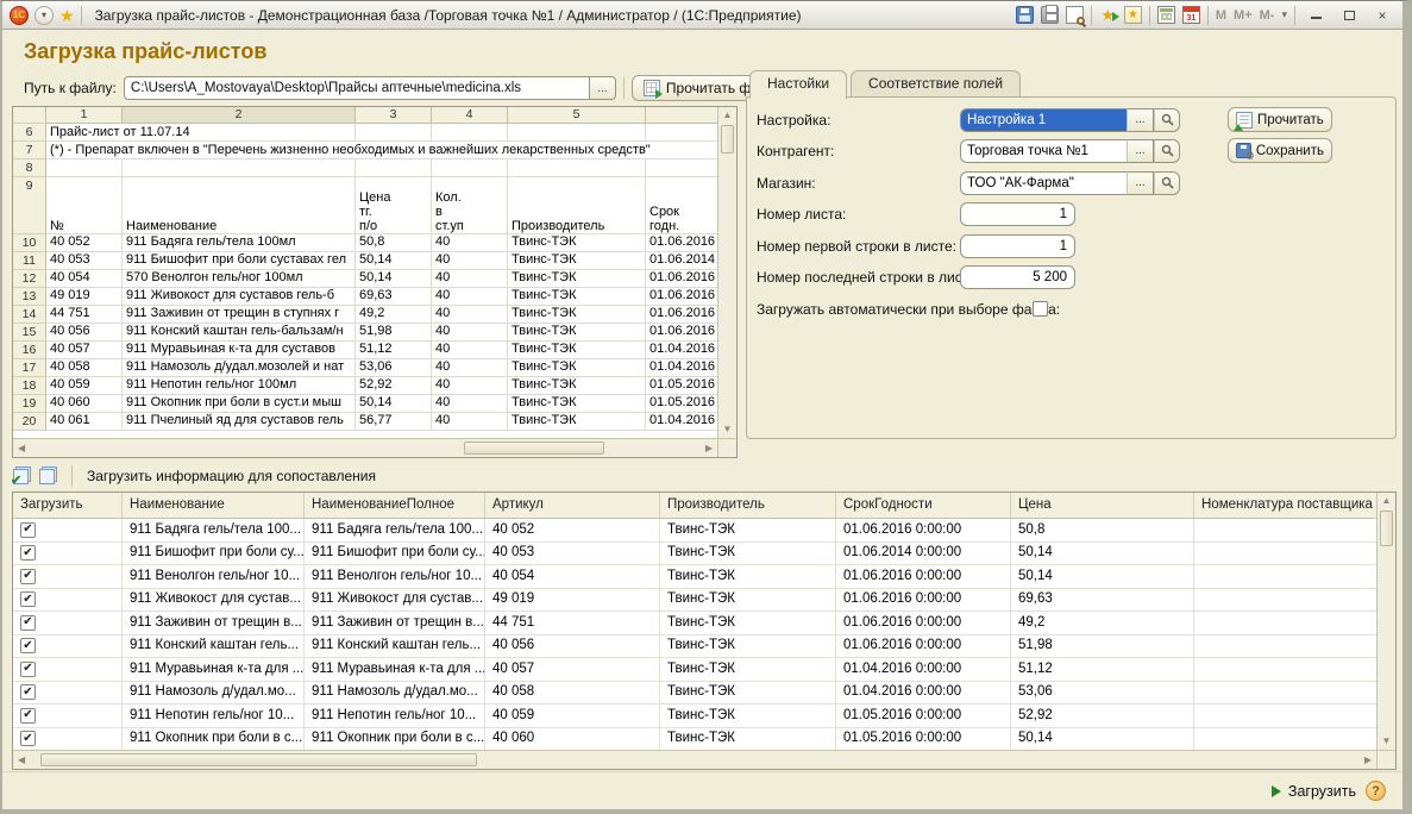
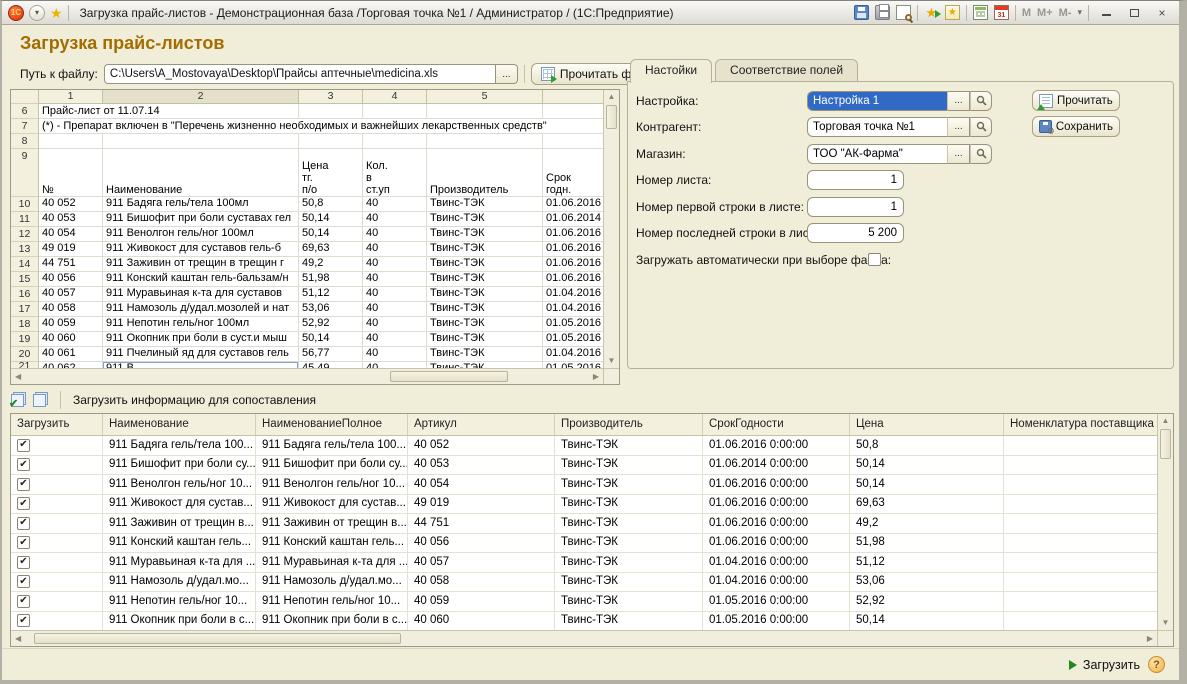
  1С
  ▾
  ★
  Загрузка прайс-листов - Демонстрационная база /Торговая точка №1 / Администратор / (1С:Предприятие)
  ★
  ★
  M
  M+
  M-
  ▾
  ×
  Загрузка прайс-листов
  Путь к файлу:
  C:\Users\A_Mostovaya\Desktop\Прайсы аптечные\medicina.xls
  ...
  Прочитать ф
  1
  2
  3
  4
  5
  6
  Прайс-лист от 11.07.14
  7
  (*) - Препарат включен в "Перечень жизненно необходимых и важнейших лекарственных средств"
  8
  9
  №
  Наименование
  Цена
  тг.
  п/о
  Кол.
  в
  ст.уп
  Производитель
  Срок
  годн.
  10
  40 052
  911 Бадяга гель/тела 100мл
  50,8
  40
  Твинс-ТЭК
  01.06.2016
  11
  40 053
  911 Бишофит при боли суставах гел
  50,14
  40
  Твинс-ТЭК
  01.06.2014
  12
  40 054
- 570 Венолгон гель/ног 100мл
+ 911 Венолгон гель/ног 100мл
  50,14
  40
  Твинс-ТЭК
  01.06.2016
  13
  49 019
  911 Живокост для суставов гель-б
  69,63
  40
  Твинс-ТЭК
  01.06.2016
  14
  44 751
- 911 Заживин от трещин в ступнях г
+ 911 Заживин от трещин в трещин г
  49,2
  40
  Твинс-ТЭК
  01.06.2016
  15
  40 056
  911 Конский каштан гель-бальзам/н
  51,98
  40
  Твинс-ТЭК
  01.06.2016
  16
  40 057
  911 Муравьиная к-та для суставов
  51,12
  40
  Твинс-ТЭК
  01.04.2016
  17
  40 058
  911 Намозоль д/удал.мозолей и нат
  53,06
  40
  Твинс-ТЭК
  01.04.2016
  18
  40 059
  911 Непотин гель/ног 100мл
  52,92
  40
  Твинс-ТЭК
  01.05.2016
  19
  40 060
  911 Окопник при боли в суст.и мыш
  50,14
  40
  Твинс-ТЭК
  01.05.2016
  20
  40 061
  911 Пчелиный яд для суставов гель
  56,77
  40
  Твинс-ТЭК
  01.04.2016
+ 21
  ▲
  ▼
  ◀
  ▶
  Настойки
  Соответствие полей
  Настройка:
  Настройка 1
  ...
  Прочитать
  Контрагент:
  Торговая точка №1
  ...
  ⚙
  Сохранить
  Магазин:
  ТОО "АК-Фарма"
  ...
  Номер листа:
  1
  Номер первой строки в листе:
  1
  Номер последней строки в лис
  5 200
  Загружать автоматически при выборе фаа:
  ✔
  Загрузить информацию для сопоставления
  Загрузить
  Наименование
  НаименованиеПолное
  Артикул
  Производитель
  СрокГодности
  Цена
  Номенклатура поставщика
  ✔
  911 Бадяга гель/тела 100...
  911 Бадяга гель/тела 100...
  40 052
  Твинс-ТЭК
  01.06.2016 0:00:00
  50,8
  ✔
  911 Бишофит при боли су...
  911 Бишофит при боли су...
  40 053
  Твинс-ТЭК
  01.06.2014 0:00:00
  50,14
  ✔
  911 Венолгон гель/ног 10...
  911 Венолгон гель/ног 10...
  40 054
  Твинс-ТЭК
  01.06.2016 0:00:00
  50,14
  ✔
  911 Живокост для сустав...
  911 Живокост для сустав...
  49 019
  Твинс-ТЭК
  01.06.2016 0:00:00
  69,63
  ✔
  911 Заживин от трещин в...
  911 Заживин от трещин в...
  44 751
  Твинс-ТЭК
  01.06.2016 0:00:00
  49,2
  ✔
  911 Конский каштан гель...
  911 Конский каштан гель...
  40 056
  Твинс-ТЭК
  01.06.2016 0:00:00
  51,98
  ✔
  911 Муравьиная к-та для ...
  911 Муравьиная к-та для ...
  40 057
  Твинс-ТЭК
  01.04.2016 0:00:00
  51,12
  ✔
  911 Намозоль д/удал.мо...
  911 Намозоль д/удал.мо...
  40 058
  Твинс-ТЭК
  01.04.2016 0:00:00
  53,06
  ✔
  911 Непотин гель/ног 10...
  911 Непотин гель/ног 10...
  40 059
  Твинс-ТЭК
  01.05.2016 0:00:00
  52,92
  ✔
  911 Окопник при боли в с...
  911 Окопник при боли в с...
  40 060
  Твинс-ТЭК
  01.05.2016 0:00:00
  50,14
  ▲
  ▼
  ◀
  ▶
  Загрузить
  ?
